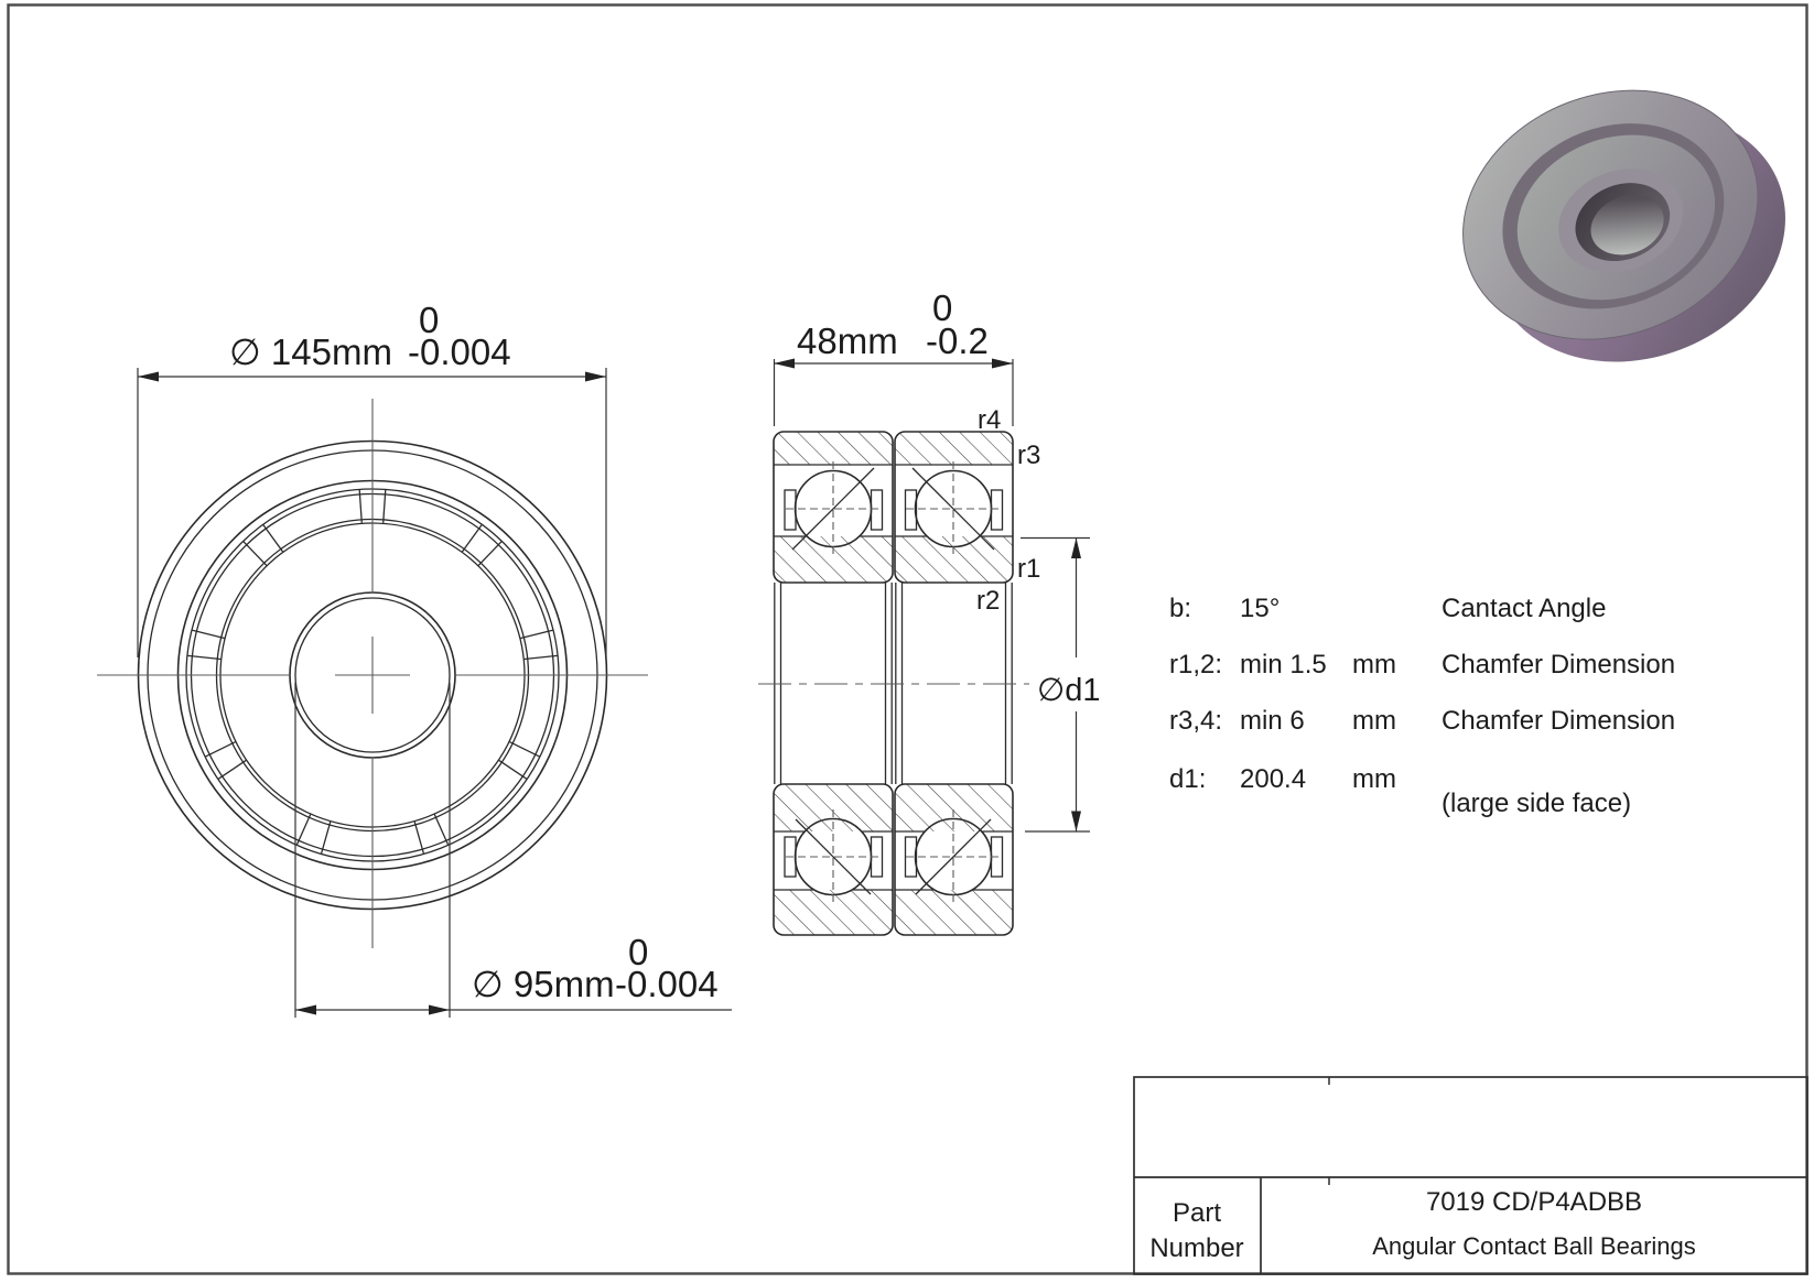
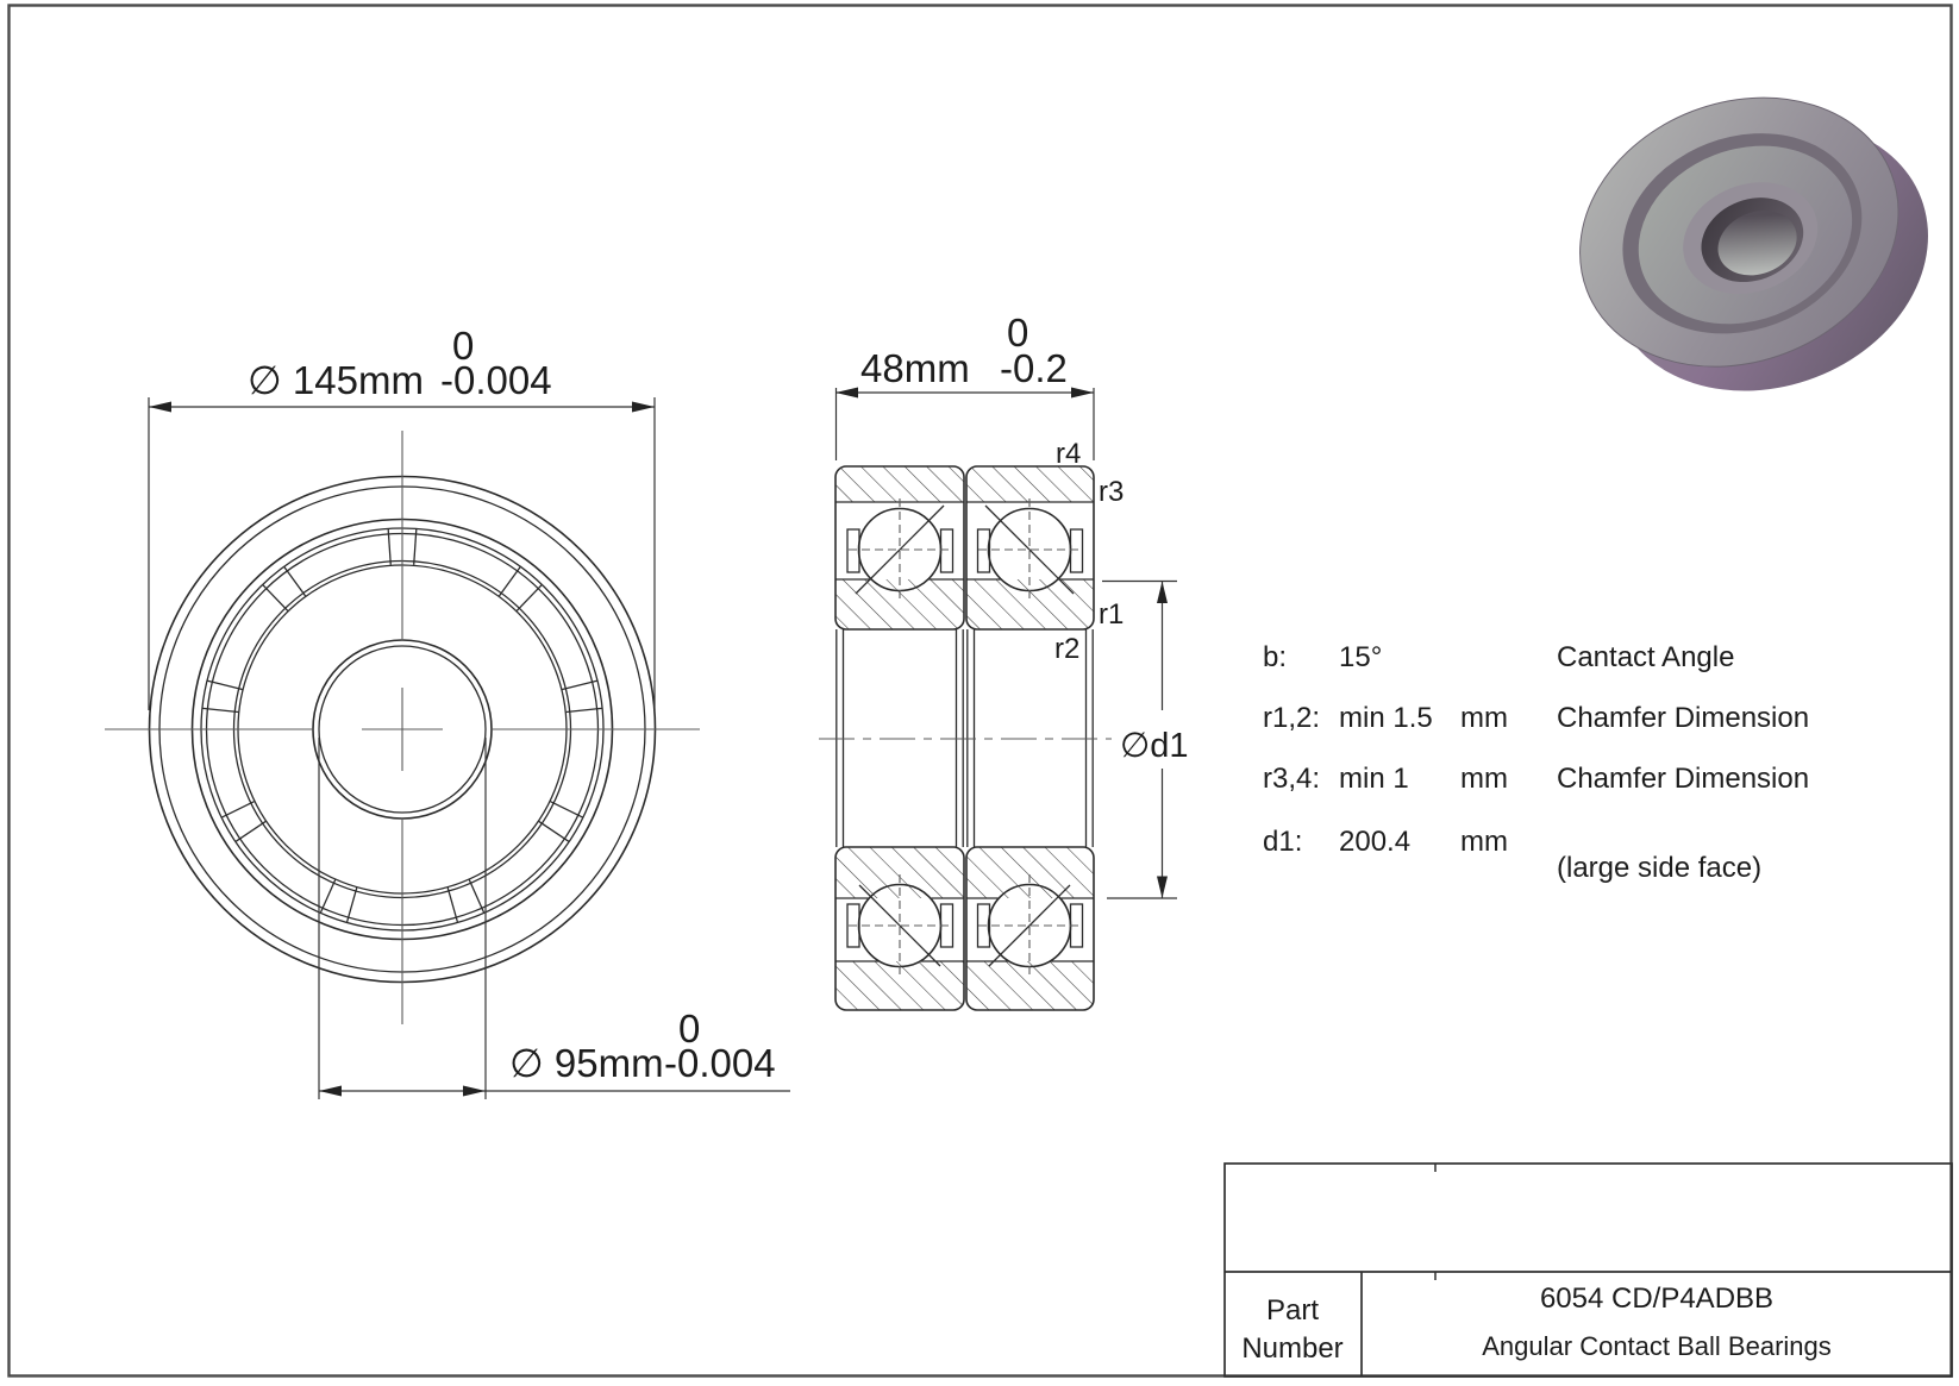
  ∅ 145mm
  -0.004
  0
  ∅ 95mm
  -0.004
  0
  48mm
  -0.2
  0
  ∅d1
  r4
  r3
  r1
  r2
  b:
  15°
  Cantact Angle
  r1,2:
  min 1.5
  mm
  Chamfer Dimension
  r3,4:
- min 6
+ min 1
  mm
  Chamfer Dimension
  d1:
  200.4
  mm
  (large side face)
  Part
  Number
- 7019 CD/P4ADBB
+ 6054 CD/P4ADBB
  Angular Contact Ball Bearings
